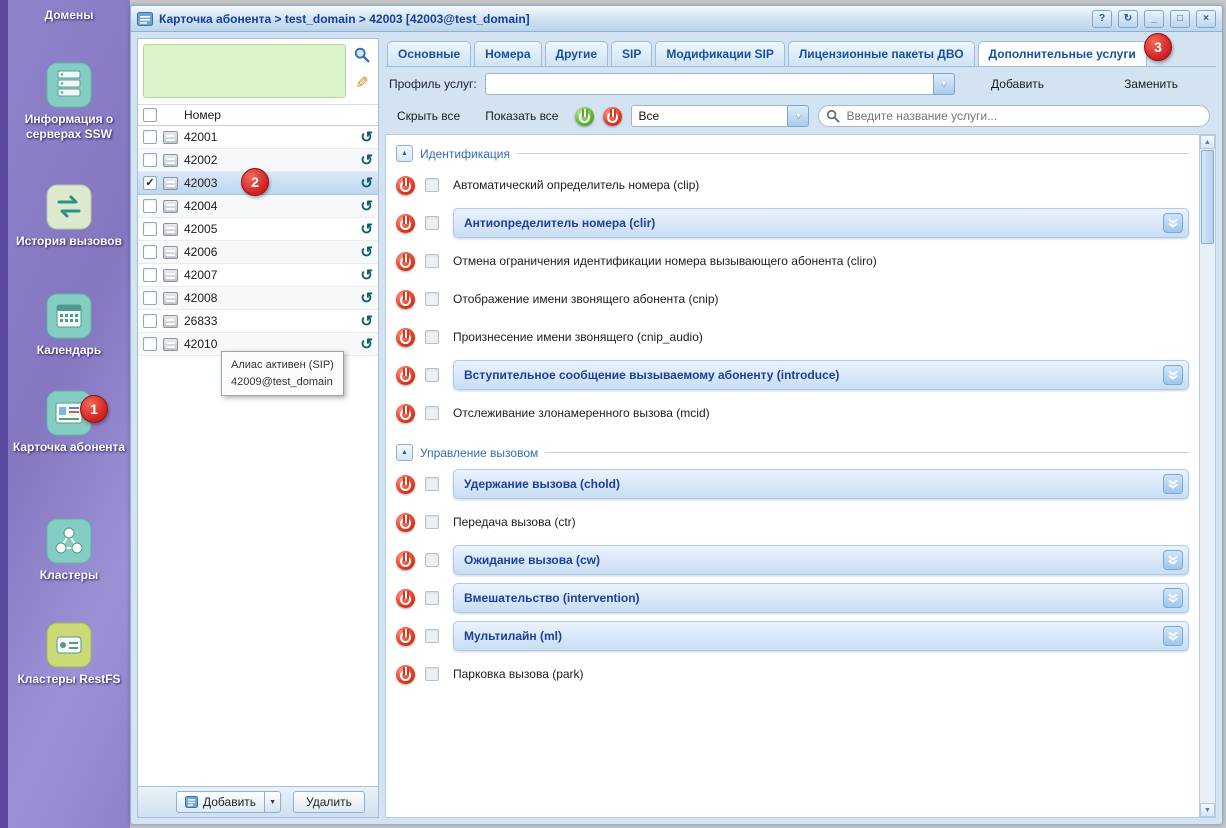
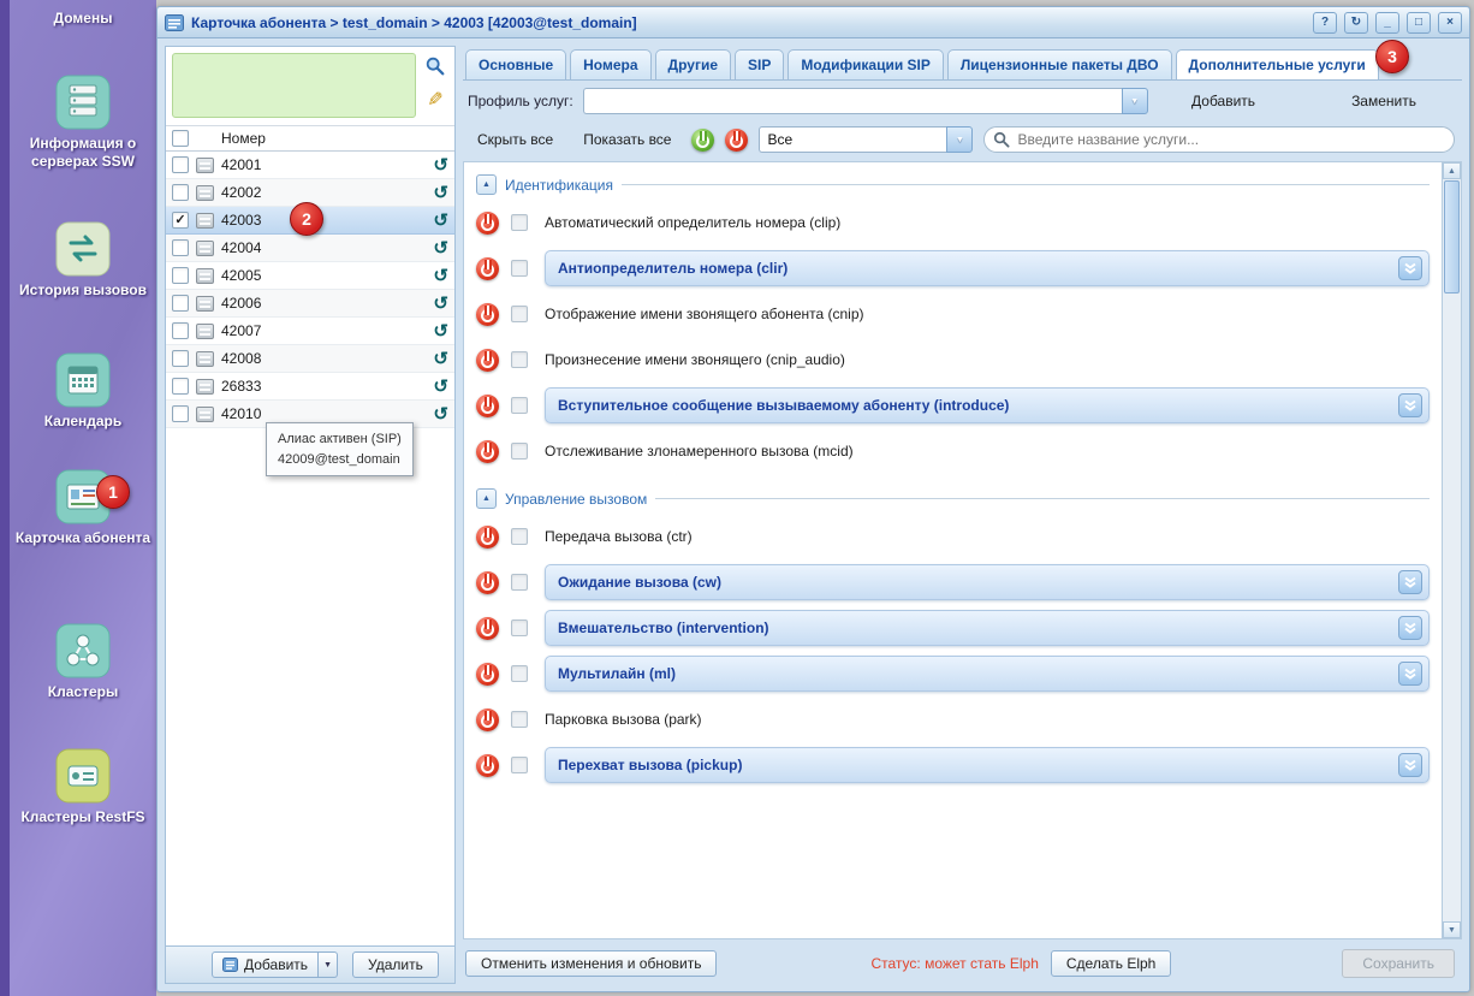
  Домены
  Информация о серверах SSW
  История вызовов
  Календарь
  Карточка абонента
  Кластеры
  Кластеры RestFS
  Карточка абонента > test_domain > 42003 [42003@test_domain]
  ?
  ↻
  _
  □
  ×
  Номер
  42001
  ↺
  42002
  ↺
  42003
  ↺
  42004
  ↺
  42005
  ↺
  42006
  ↺
  42007
  ↺
  42008
  ↺
  26833
  ↺
  42010
  ↺
  Алиас активен (SIP)
  42009@test_domain
  Добавить
  Удалить
  Основные
  Номера
  Другие
  SIP
  Модификации SIP
  Лицензионные пакеты ДВО
  Дополнительные услуги
  Профиль услуг:
  Добавить
  Заменить
  Скрыть все
  Показать все
  Все
  Введите название услуги...
  Идентификация
  Автоматический определитель номера (clip)
  Антиопределитель номера (clir)
- Отмена ограничения идентификации номера вызывающего абонента (cliro)
  Отображение имени звонящего абонента (cnip)
  Произнесение имени звонящего (cnip_audio)
  Вступительное сообщение вызываемому абоненту (introduce)
  Отслеживание злонамеренного вызова (mcid)
  Управление вызовом
- Удержание вызова (chold)
  Передача вызова (ctr)
  Ожидание вызова (cw)
  Вмешательство (intervention)
  Мультилайн (ml)
  Парковка вызова (park)
+ Перехват вызова (pickup)
+ Отменить изменения и обновить
+ Статус: может стать Elph
+ Сделать Elph
+ Сохранить
  1
  2
  3
